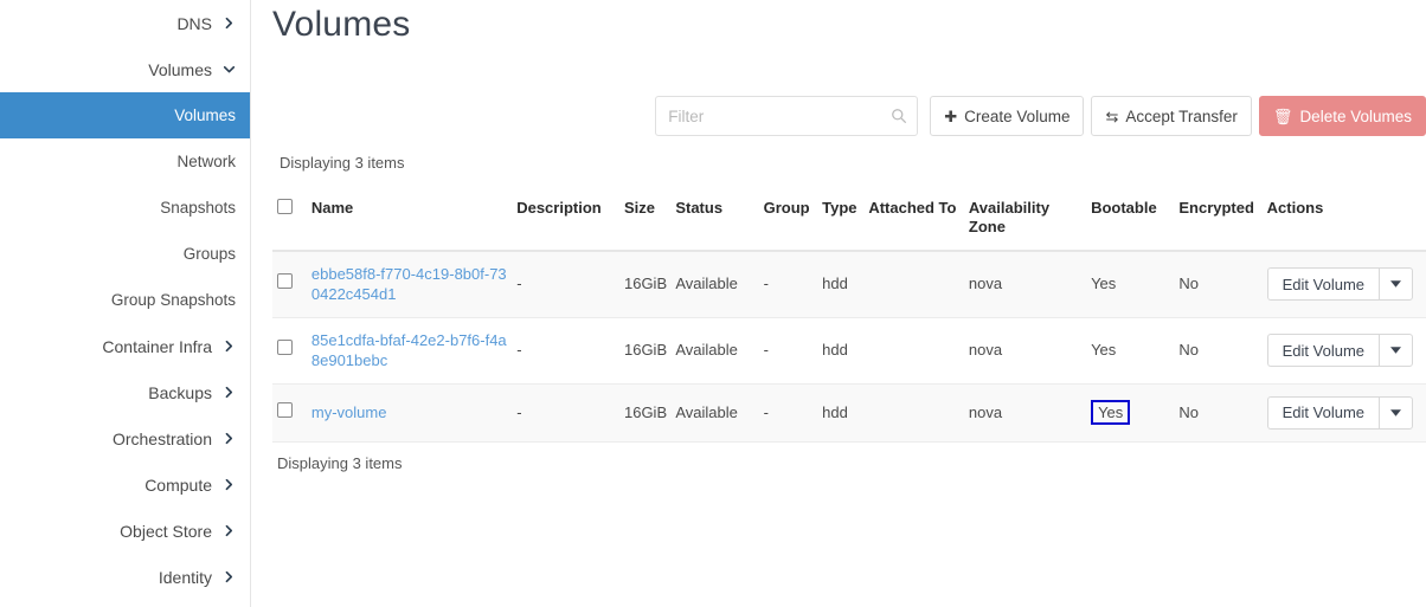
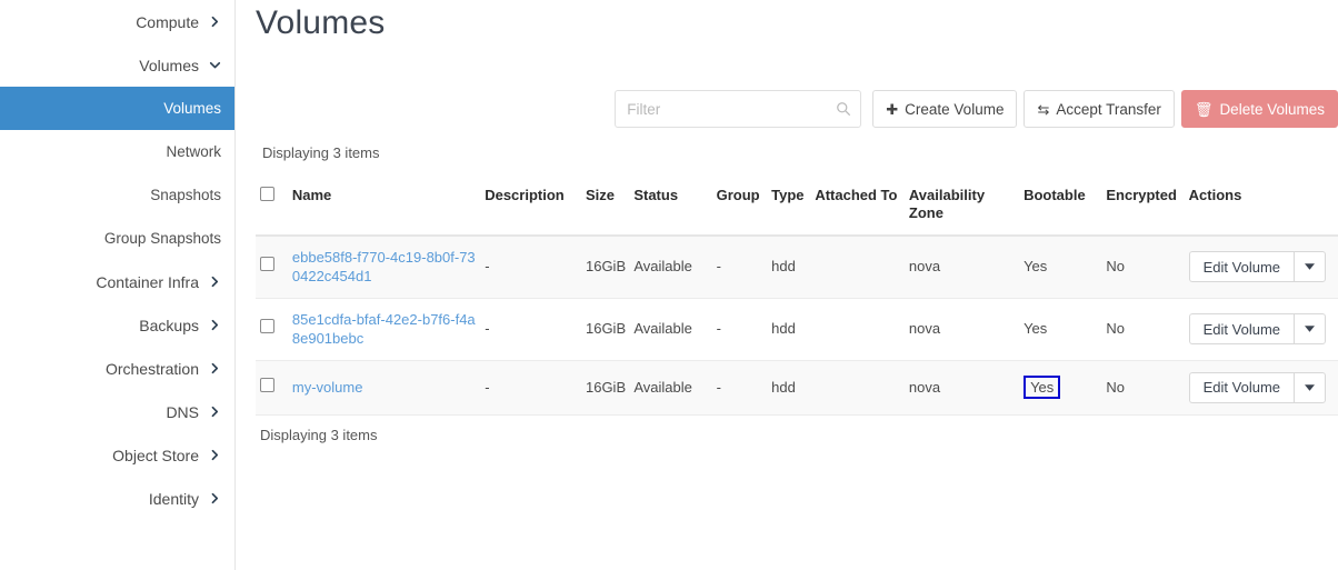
- DNS
+ Compute
  Volumes
  Volumes
  Network
  Snapshots
- Groups
  Group Snapshots
  Container Infra
  Backups
  Orchestration
- Compute
+ DNS
  Object Store
  Identity
  Volumes
  Filter
  ✚
  Create Volume
  ⇆
  Accept Transfer
  🗑
  Delete Volumes
  Displaying 3 items
  	Name	Description	Size	Status	Group	Type	Attached To	Availability Zone	Bootable	Encrypted	Actions
  	ebbe58f8-f770-4c19-8b0f-730422c454d1	-	16GiB	Available	-	hdd		nova	Yes	No	Edit Volume
  	85e1cdfa-bfaf-42e2-b7f6-f4a8e901bebc	-	16GiB	Available	-	hdd		nova	Yes	No	Edit Volume
  	my-volume	-	16GiB	Available	-	hdd		nova	Yes	No	Edit Volume
  Displaying 3 items
